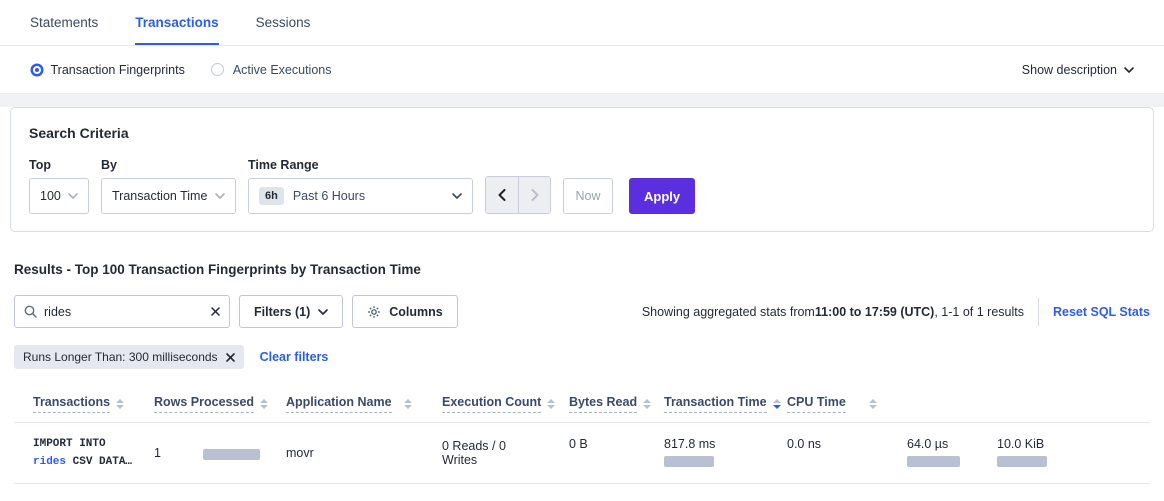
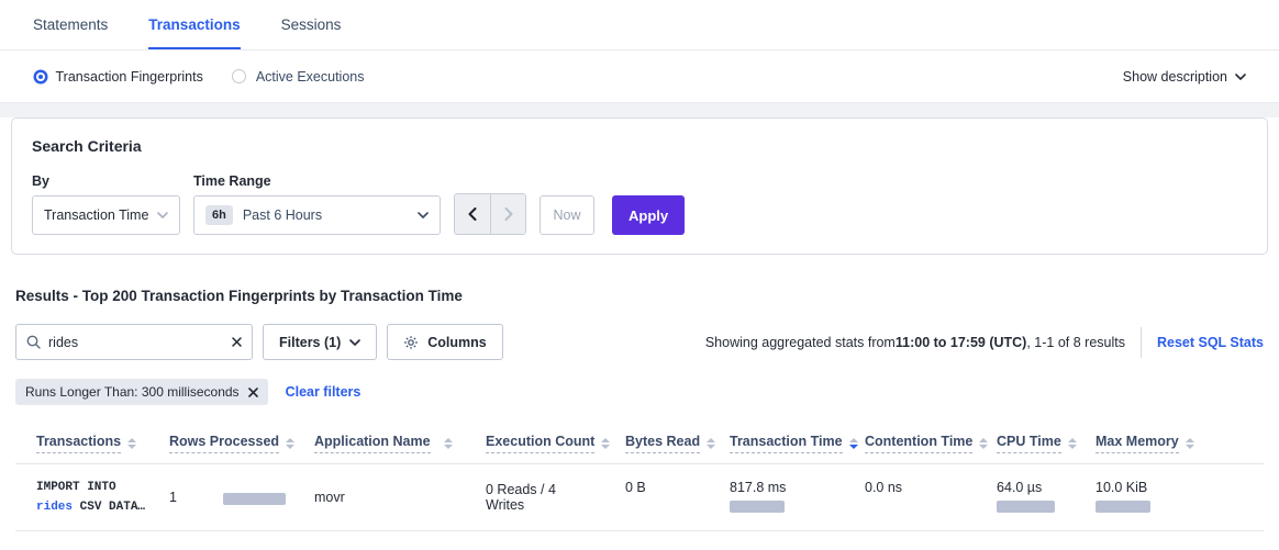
  Statements
  Transactions
  Sessions
  Transaction Fingerprints
  Active Executions
  Show description
  Search Criteria
- Top
- 100
  By
  Transaction Time
  Time Range
  6h
  Past 6 Hours
  Now
  Apply
- Results - Top 100 Transaction Fingerprints by Transaction Time
+ Results - Top 200 Transaction Fingerprints by Transaction Time
  rides
  Filters (1)
  Columns
  Showing aggregated stats from
  11:00 to 17:59 (UTC)
- , 1-1 of 1 results
+ , 1-1 of 8 results
  Reset SQL Stats
  Runs Longer Than: 300 milliseconds
  Clear filters
  Transactions
  Rows Processed
  Application Name
  Execution Count
  Bytes Read
  Transaction Time
+ Contention Time
  CPU Time
+ Max Memory
  IMPORT INTO
  rides CSV DATA…
  1
  movr
- 0 Reads / 0 Writes
+ 0 Reads / 4 Writes
  0 B
  817.8 ms
  0.0 ns
  64.0 µs
  10.0 KiB
